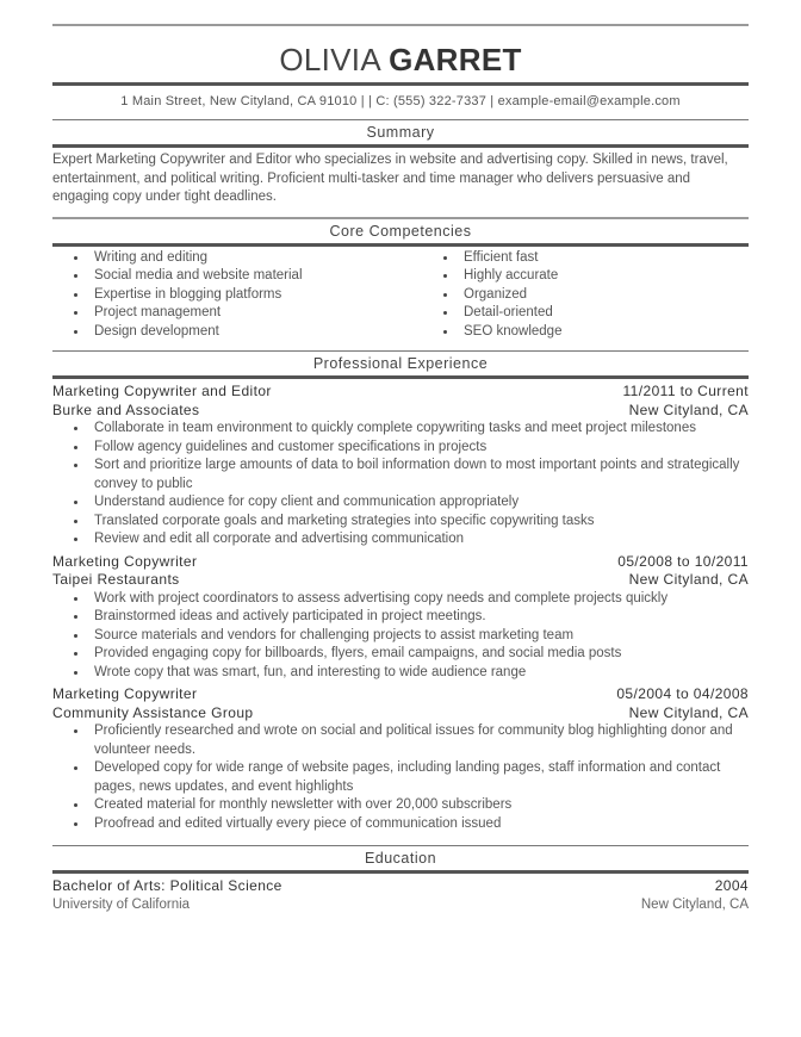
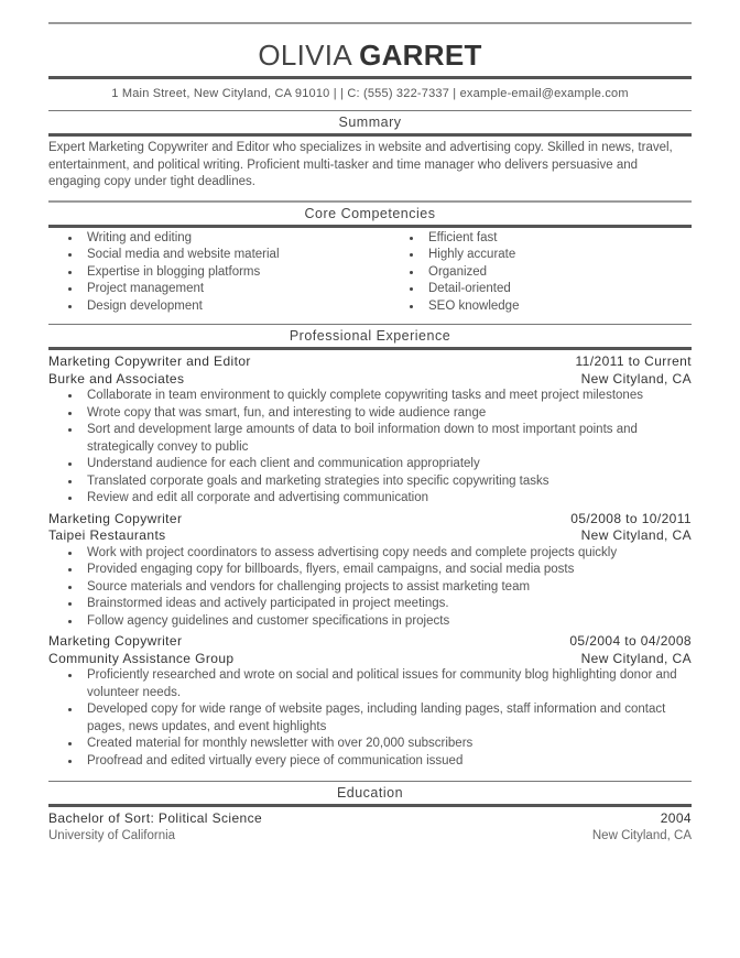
  OLIVIA GARRET
  1 Main Street, New Cityland, CA 91010 | | C: (555) 322-7337 | example-email@example.com
  Summary
  Expert Marketing Copywriter and Editor who specializes in website and advertising copy. Skilled in news, travel, entertainment, and political writing. Proficient multi-tasker and time manager who delivers persuasive and engaging copy under tight deadlines.
  Core Competencies
  Writing and editing
  Social media and website material
  Expertise in blogging platforms
  Project management
  Design development
  Efficient fast
  Highly accurate
  Organized
  Detail-oriented
  SEO knowledge
  Professional Experience
  Marketing Copywriter and Editor
  11/2011 to Current
  Burke and Associates
  New Cityland, CA
  Collaborate in team environment to quickly complete copywriting tasks and meet project milestones
- Follow agency guidelines and customer specifications in projects
+ Wrote copy that was smart, fun, and interesting to wide audience range
- Sort and prioritize large amounts of data to boil information down to most important points and strategically convey to public
+ Sort and development large amounts of data to boil information down to most important points and strategically convey to public
- Understand audience for copy client and communication appropriately
+ Understand audience for each client and communication appropriately
  Translated corporate goals and marketing strategies into specific copywriting tasks
  Review and edit all corporate and advertising communication
  Marketing Copywriter
  05/2008 to 10/2011
  Taipei Restaurants
  New Cityland, CA
  Work with project coordinators to assess advertising copy needs and complete projects quickly
- Brainstormed ideas and actively participated in project meetings.
+ Provided engaging copy for billboards, flyers, email campaigns, and social media posts
  Source materials and vendors for challenging projects to assist marketing team
- Provided engaging copy for billboards, flyers, email campaigns, and social media posts
+ Brainstormed ideas and actively participated in project meetings.
- Wrote copy that was smart, fun, and interesting to wide audience range
+ Follow agency guidelines and customer specifications in projects
  Marketing Copywriter
  05/2004 to 04/2008
  Community Assistance Group
  New Cityland, CA
  Proficiently researched and wrote on social and political issues for community blog highlighting donor and volunteer needs.
  Developed copy for wide range of website pages, including landing pages, staff information and contact pages, news updates, and event highlights
  Created material for monthly newsletter with over 20,000 subscribers
  Proofread and edited virtually every piece of communication issued
  Education
- Bachelor of Arts: Political Science
+ Bachelor of Sort: Political Science
  2004
  University of California
  New Cityland, CA
